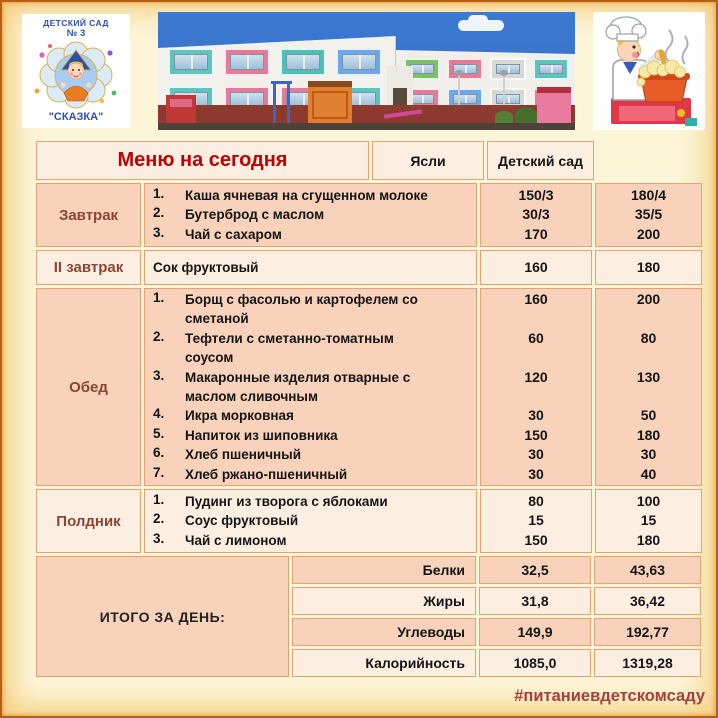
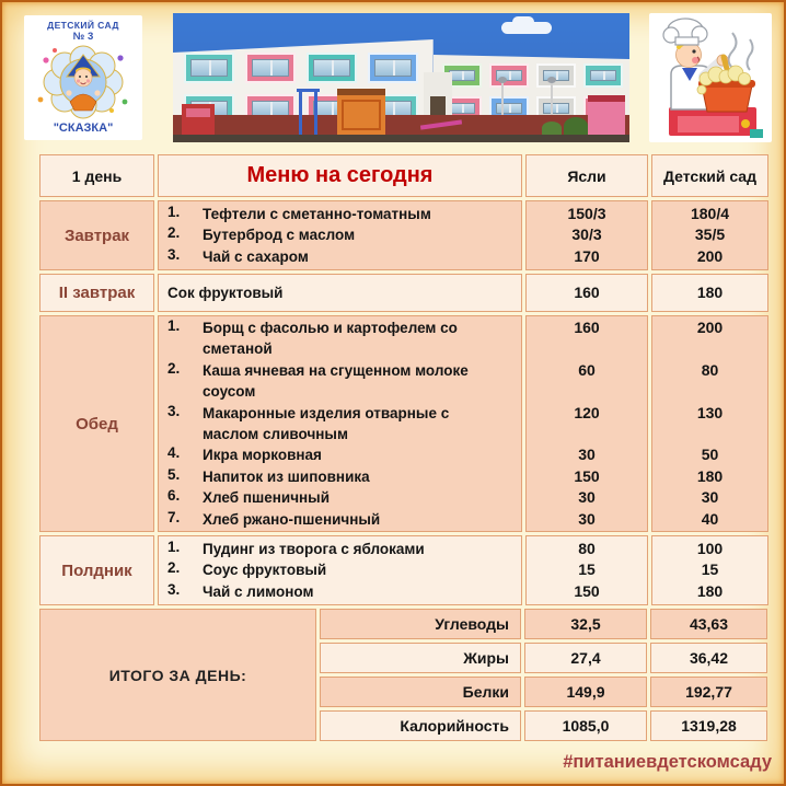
  ДЕТСКИЙ САД
  № 3
  "СКАЗКА"
+ 1 день
  Меню на сегодня
  Ясли
  Детский сад
  Завтрак
  1.
- Каша ячневая на сгущенном молоке
+ Тефтели с сметанно-томатным
  2.
  Бутерброд с маслом
  3.
  Чай с сахаром
  150/3
  30/3
  170
  180/4
  35/5
  200
  II завтрак
  Сок фруктовый
  160
  180
  Обед
  1.
  Борщ с фасолью и картофелем со
  сметаной
  2.
- Тефтели с сметанно-томатным
+ Каша ячневая на сгущенном молоке
  соусом
  3.
  Макаронные изделия отварные с
  маслом сливочным
  4.
  Икра морковная
  5.
  Напиток из шиповника
  6.
  Хлеб пшеничный
  7.
  Хлеб ржано-пшеничный
  160
  60
  120
  30
  150
  30
  30
  200
  80
  130
  50
  180
  30
  40
  Полдник
  1.
  Пудинг из творога с яблоками
  2.
  Соус фруктовый
  3.
  Чай с лимоном
  80
  15
  150
  100
  15
  180
  ИТОГО ЗА ДЕНЬ:
- Белки
+ Углеводы
  32,5
  43,63
  Жиры
- 31,8
+ 27,4
  36,42
- Углеводы
+ Белки
  149,9
  192,77
  Калорийность
  1085,0
  1319,28
  #питаниевдетскомсаду
